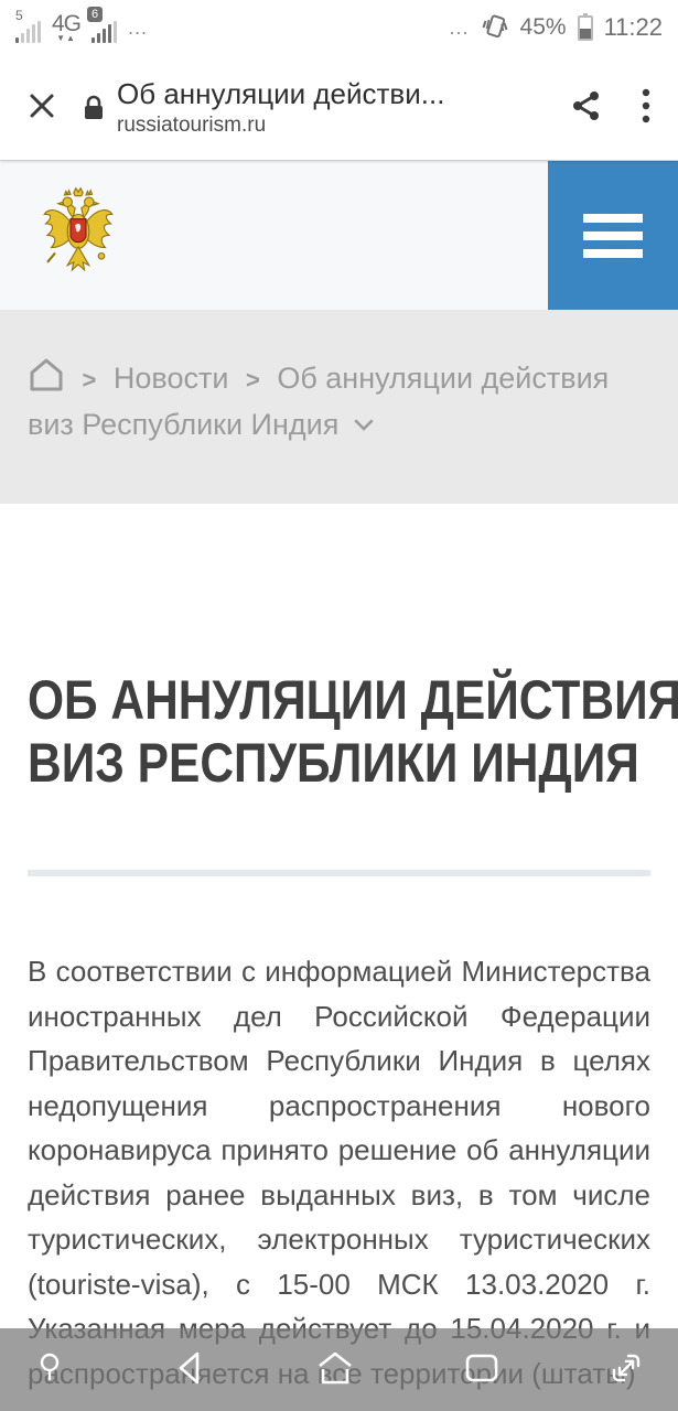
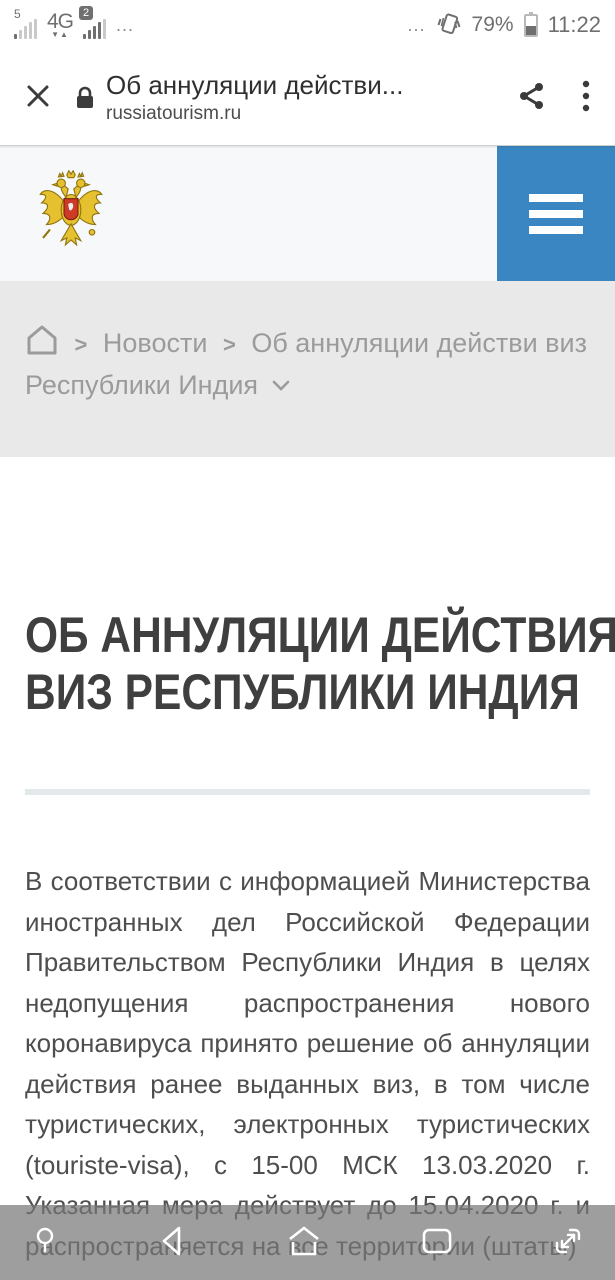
  5
  4G
  ▼▲
- 6
+ 2
  ...
  ...
- 45%
+ 79%
  11:22
  Об аннуляции действи...
  russiatourism.ru
- > Новости > Об аннуляции действия виз Республики Индия
+ > Новости > Об аннуляции действи виз Республики Индия
  ОБ АННУЛЯЦИИ ДЕЙСТВИЯ
  ВИЗ РЕСПУБЛИКИ ИНДИЯ
  В соответствии с информацией Министерства иностранных дел Российской Федерации Правительством Республики Индия в целях недопущения распространения нового коронавируса принято решение об аннуляции действия ранее выданных виз, в том числе туристических, электронных туристических (touriste-visa), с 15-00 МСК 13.03.2020 г. Указанная мера действует до 15.04.2020 г. и распростраяется на все территрии (штаты)
